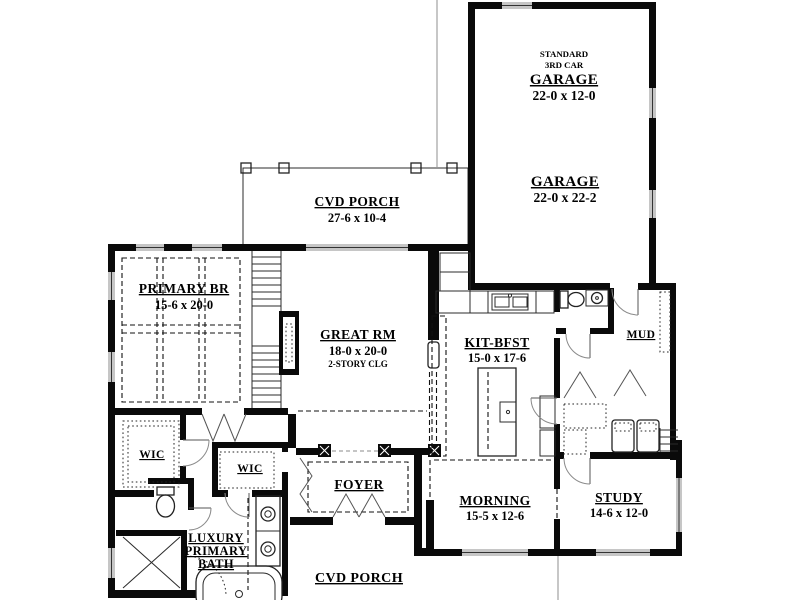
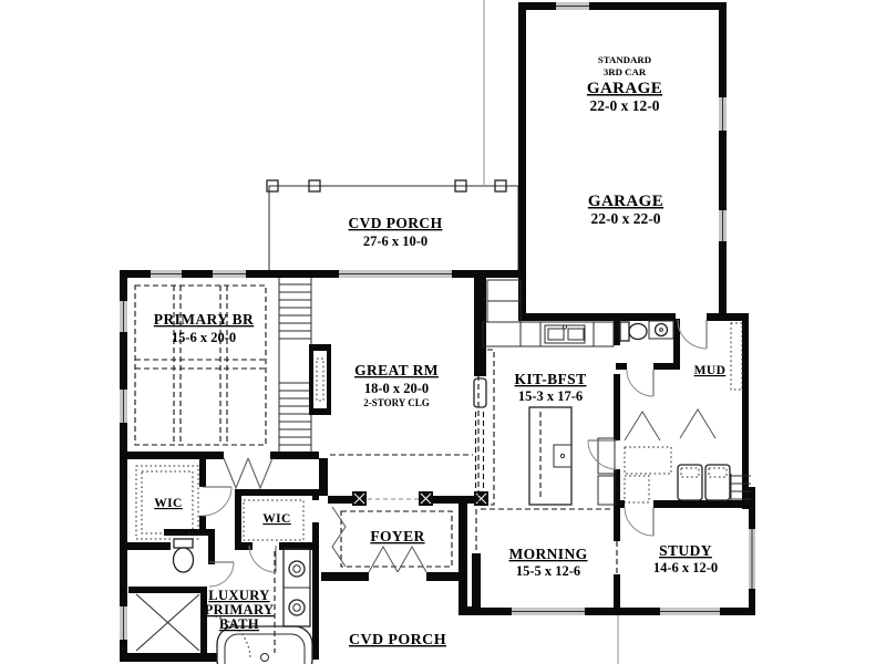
  STANDARD
  3RD CAR
  GARAGE
  22-0 x 12-0
  GARAGE
- 22-0 x 22-2
+ 22-0 x 22-0
  CVD PORCH
- 27-6 x 10-4
+ 27-6 x 10-0
  PRIMARY BR
  15-6 x 20-0
  GREAT RM
  18-0 x 20-0
  2-STORY CLG
  KIT-BFST
- 15-0 x 17-6
+ 15-3 x 17-6
  MUD
  MORNING
  15-5 x 12-6
  STUDY
  14-6 x 12-0
  WIC
  WIC
  LUXURY
  PRIMARY
  BATH
  FOYER
  CVD PORCH
